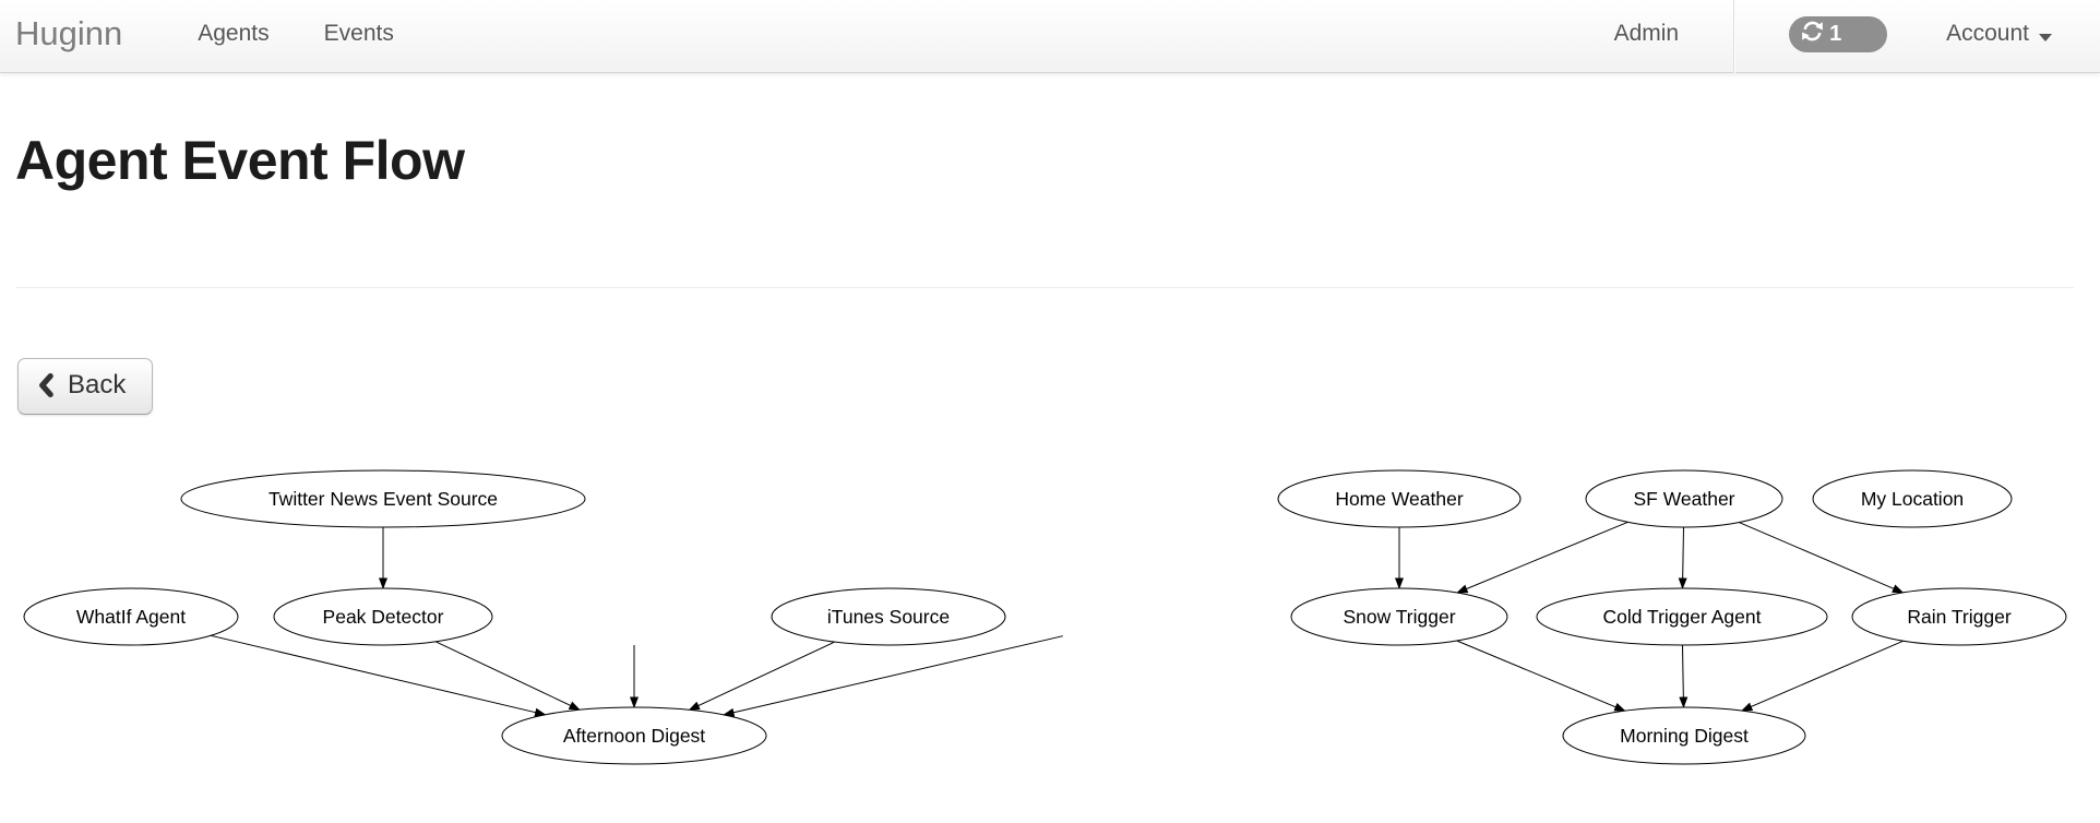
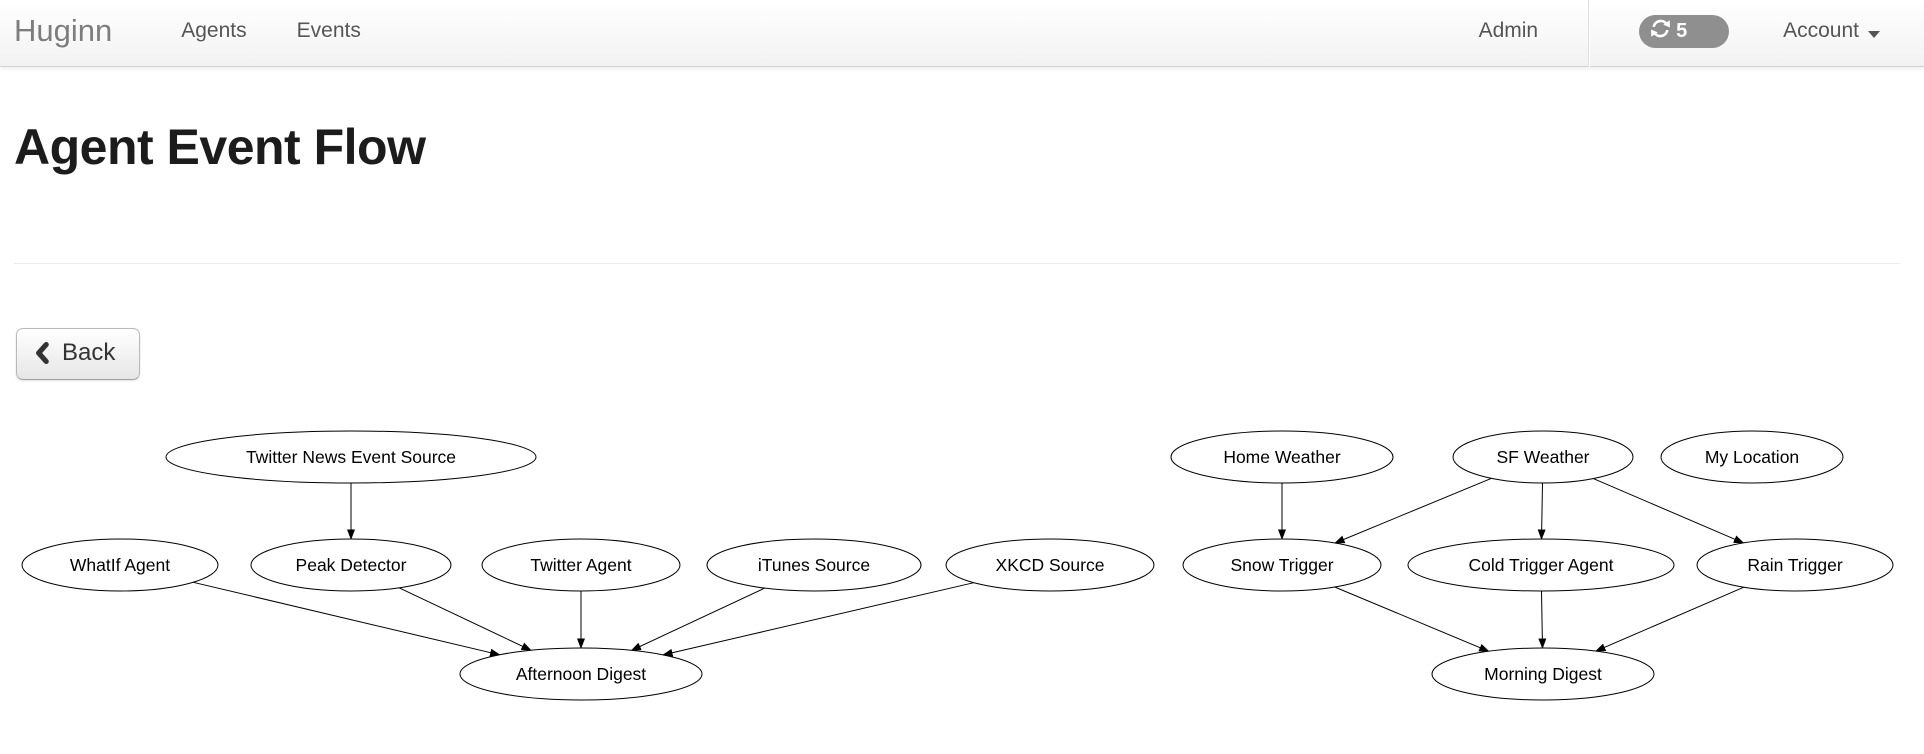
  Huginn
  Agents
  Events
  Admin
- 1
+ 5
  Account
  Agent Event Flow
  Back
  Twitter News Event Source
  Home Weather
  SF Weather
  My Location
  WhatIf Agent
  Peak Detector
+ Twitter Agent
  iTunes Source
+ XKCD Source
  Snow Trigger
  Cold Trigger Agent
  Rain Trigger
  Afternoon Digest
  Morning Digest
